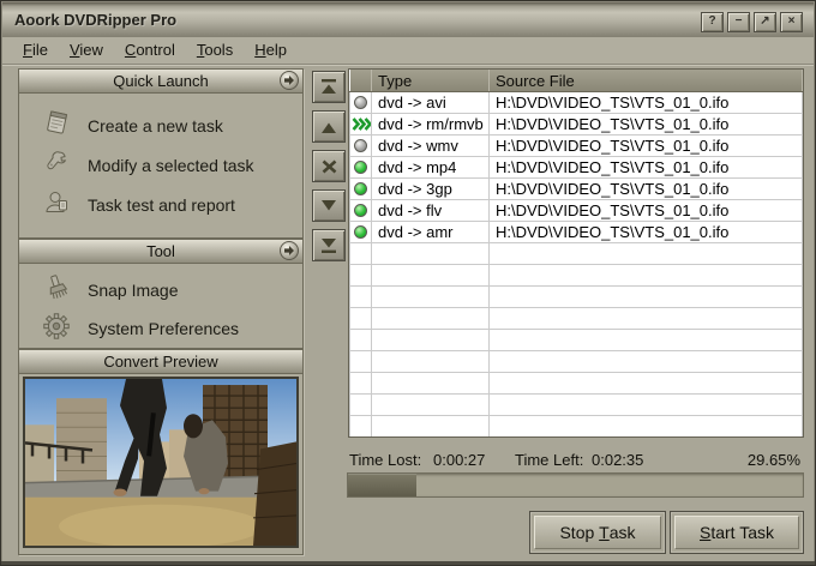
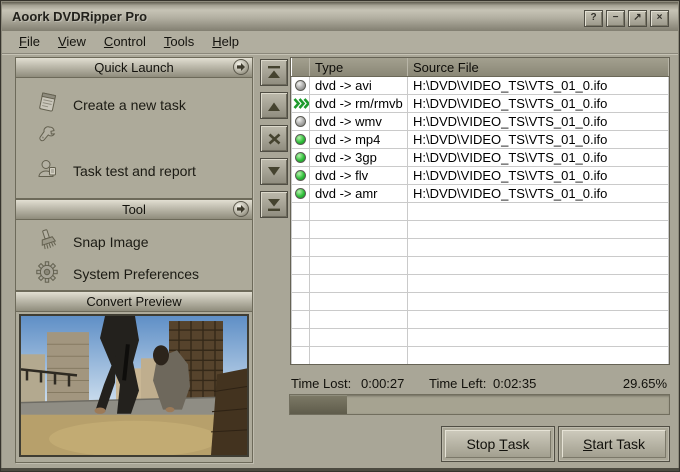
  Aoork DVDRipper Pro
  ?
  −
  ↗
  ×
  File
  View
  Control
  Tools
  Help
  Quick Launch
  Create a new task
- Modify a selected task
  Task test and report
  Tool
  Snap Image
  System Preferences
  Convert Preview
  	Type	Source File
  	dvd -> avi	H:\DVD\VIDEO_TS\VTS_01_0.ifo
  	dvd -> rm/rmvb	H:\DVD\VIDEO_TS\VTS_01_0.ifo
  	dvd -> wmv	H:\DVD\VIDEO_TS\VTS_01_0.ifo
  	dvd -> mp4	H:\DVD\VIDEO_TS\VTS_01_0.ifo
  	dvd -> 3gp	H:\DVD\VIDEO_TS\VTS_01_0.ifo
  	dvd -> flv	H:\DVD\VIDEO_TS\VTS_01_0.ifo
  	dvd -> amr	H:\DVD\VIDEO_TS\VTS_01_0.ifo
  Time Lost:
  0:00:27
  Time Left:
  0:02:35
  29.65%
  Stop
  T
  ask
  S
  tart Task
